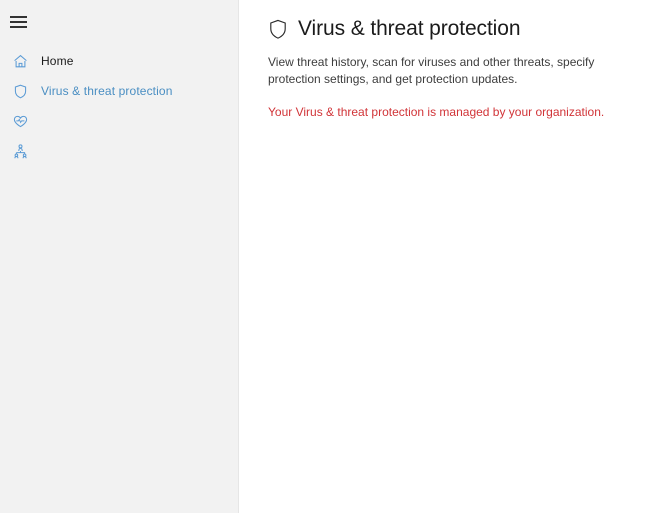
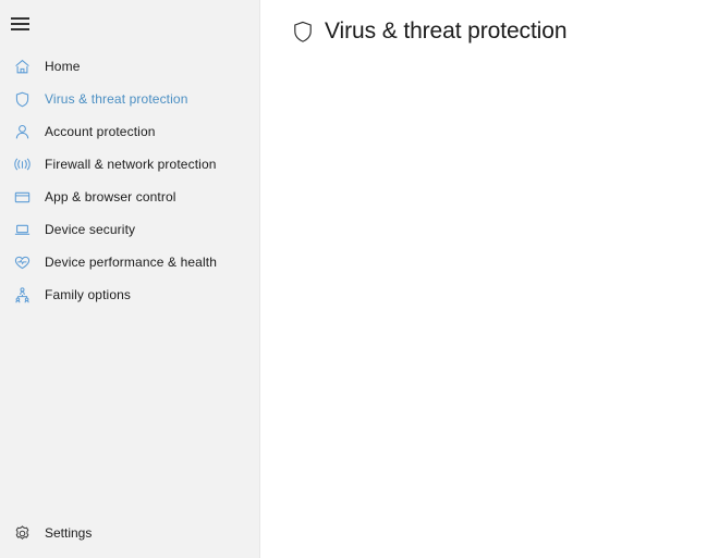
  Home
  Virus & threat protection
+ Account protection
+ Firewall & network protection
+ App & browser control
+ Device security
+ Device performance & health
+ Family options
+ Settings
  Virus & threat protection
- View threat history, scan for viruses and other threats, specify protection settings, and get protection updates.
- Your Virus & threat protection is managed by your organization.
